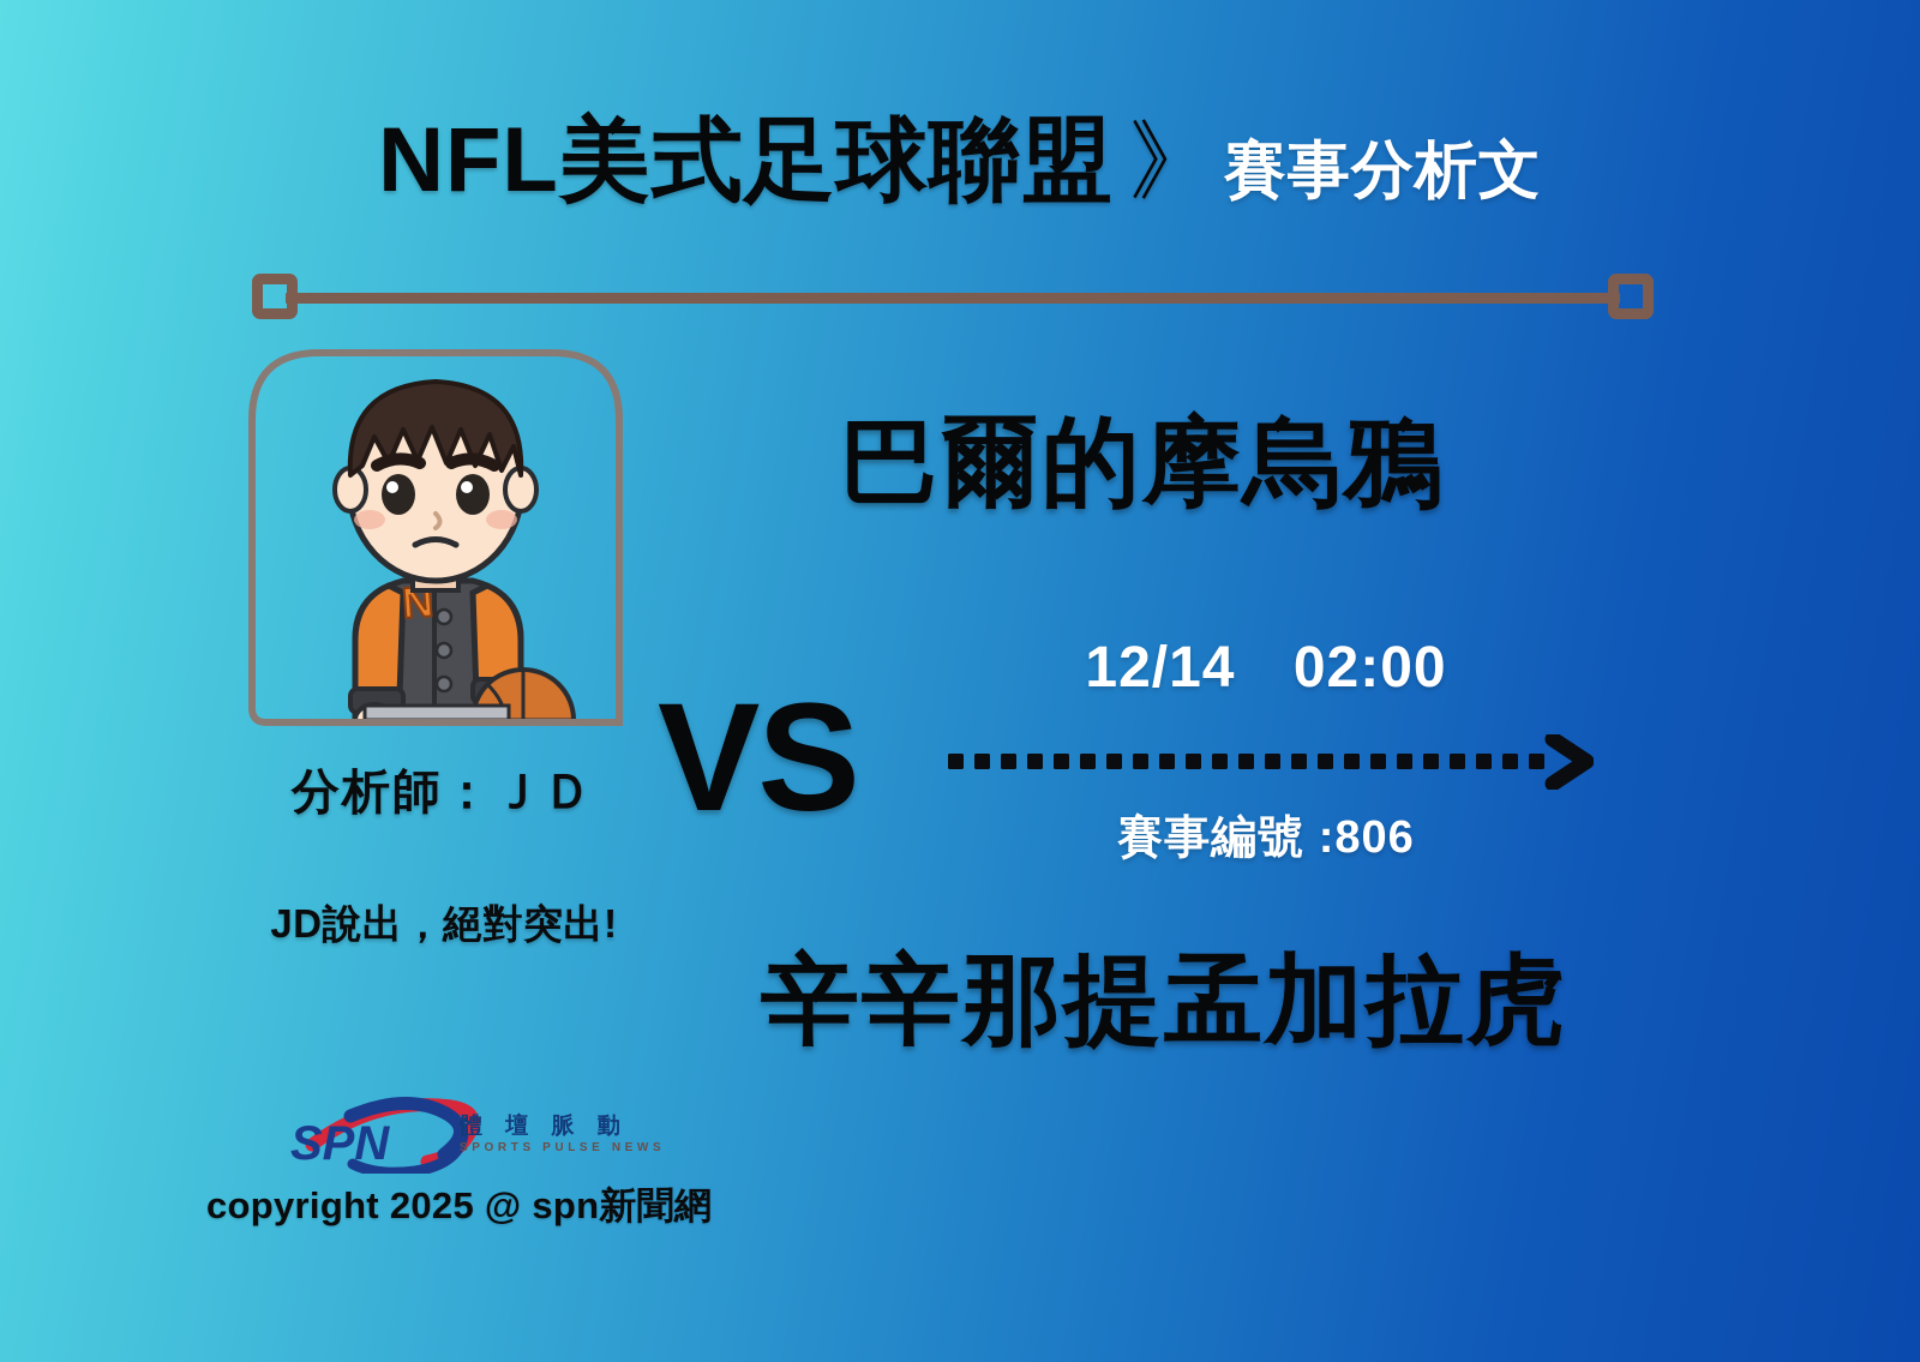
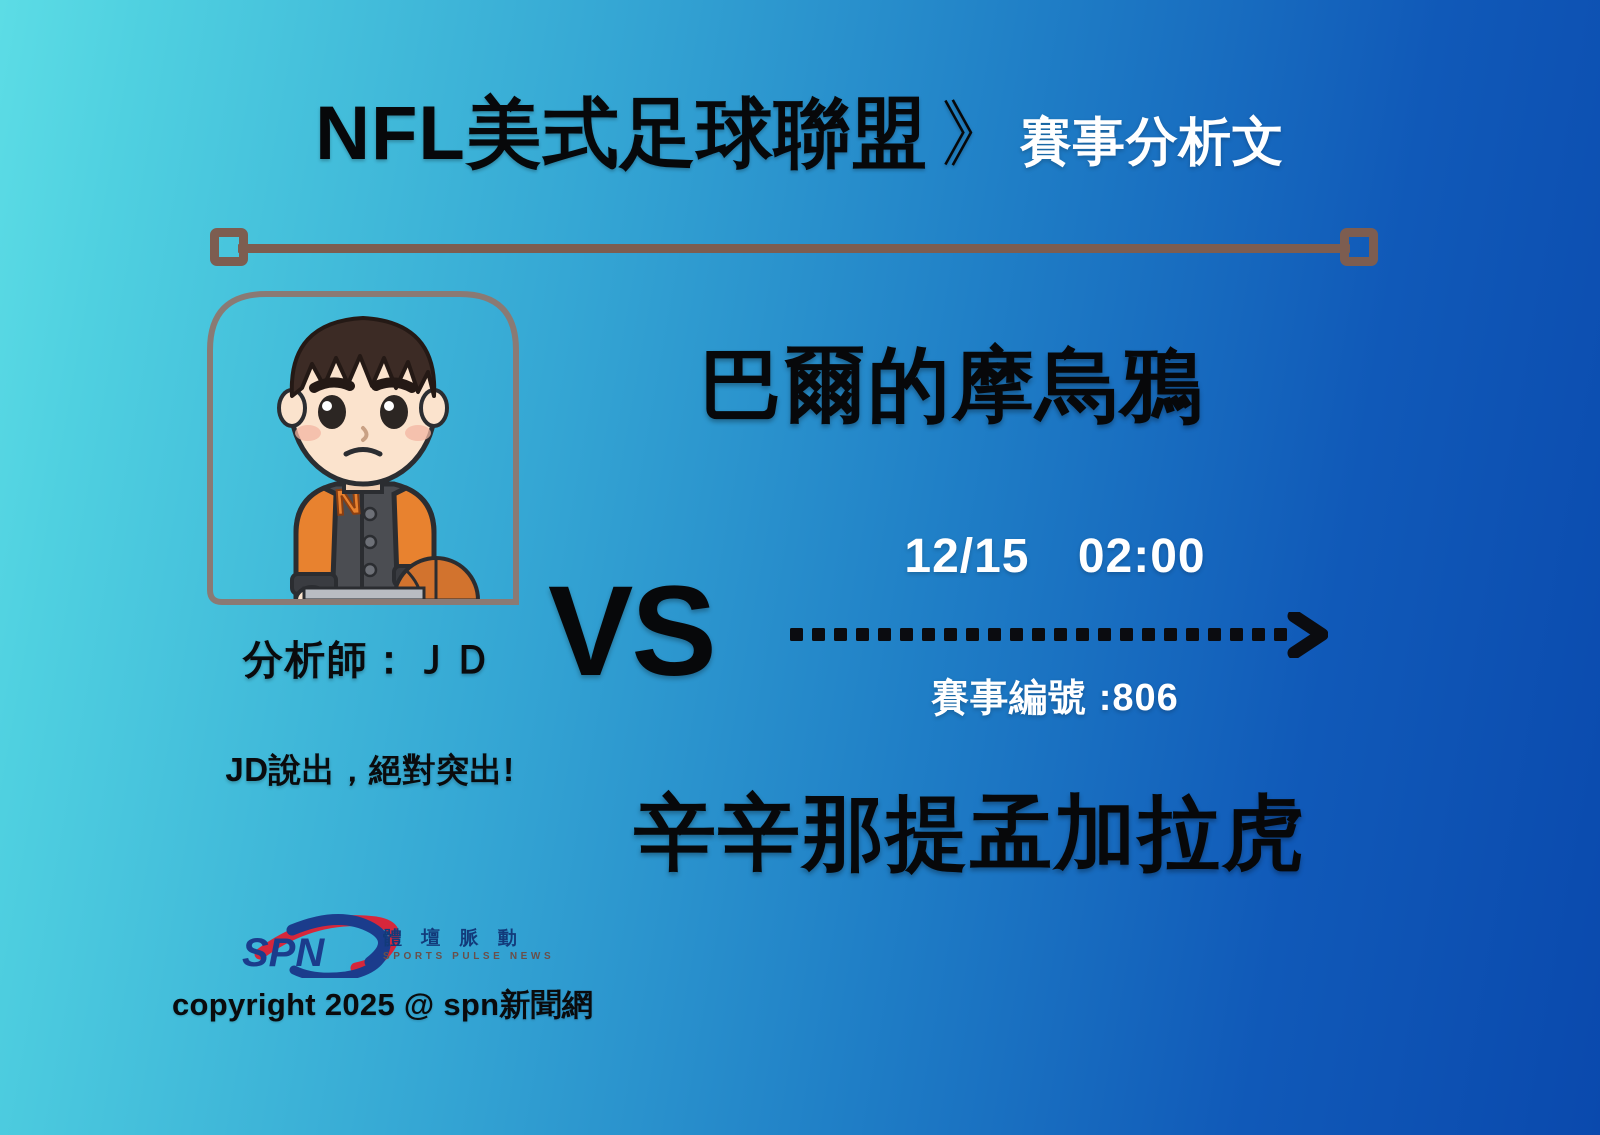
  NFL美式足球聯盟
  》
  賽事分析文
  分析師：ＪＤ
  JD說出，絕對突出!
  VS
  巴爾的摩烏鴉
- 12/14 02:00
+ 12/15 02:00
  賽事編號 :806
  辛辛那提孟加拉虎
  SPN
  體 壇 脈 動
  SPORTS PULSE NEWS
  copyright 2025 @ spn新聞網
